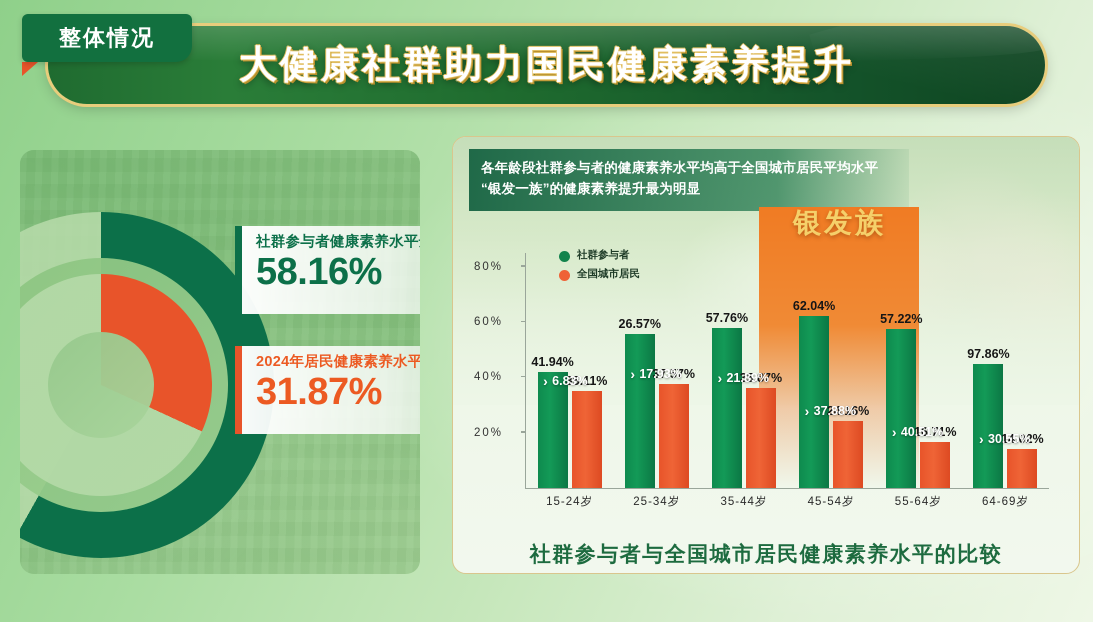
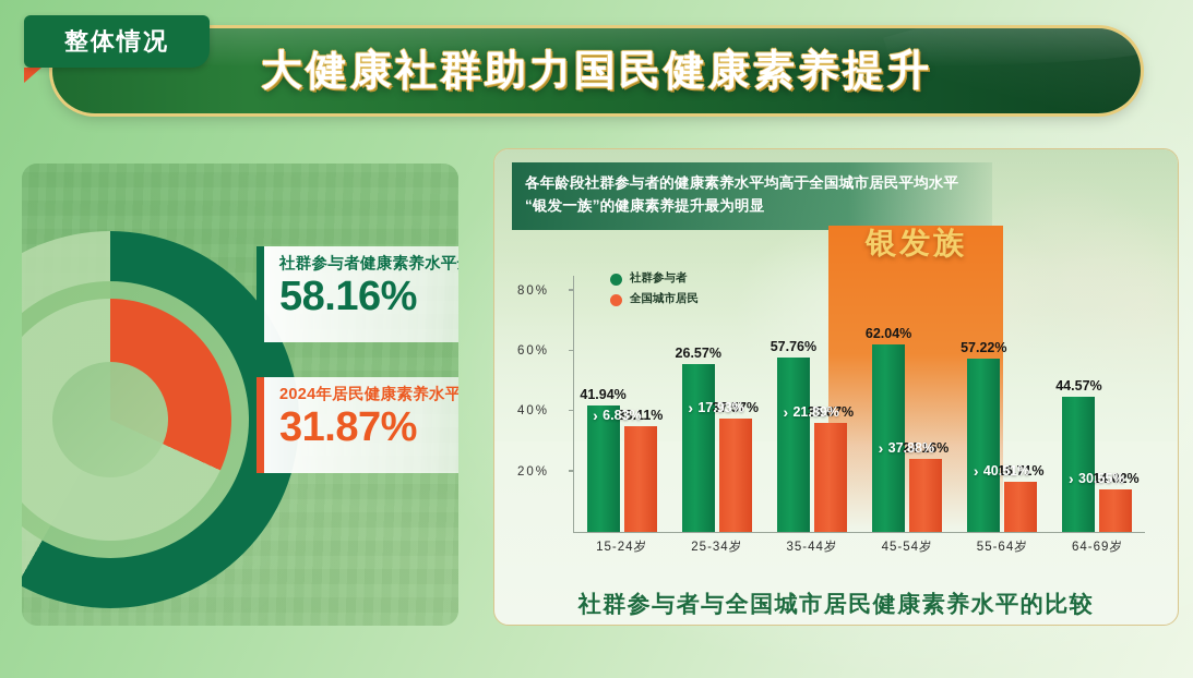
  大健康社群助力国民健康素养提升
  社群参与者健康素养水平
  58.16%
  2024年居民健康素养水平
  31.87%
  整体情况
  各年龄段社群参与者的健康素养水平均高于全国城市居民平均水平
  “银发一族”的健康素养提升最为明显
  社群参与者
  全国城市居民
  银发族
  41.94%
  35.11%
  6.83%
  15-24岁
  26.57%
  37.57%
  17.93%
  25-34岁
  57.76%
  35.87%
  21.89%
  35-44岁
  62.04%
  24.16%
  37.88%
  45-54岁
  57.22%
  16.71%
  40.51%
  55-64岁
- 97.86%
+ 44.57%
  14.02%
  30.55%
  64-69岁
  20%
  40%
  60%
  80%
  社群参与者与全国城市居民健康素养水平的比较
